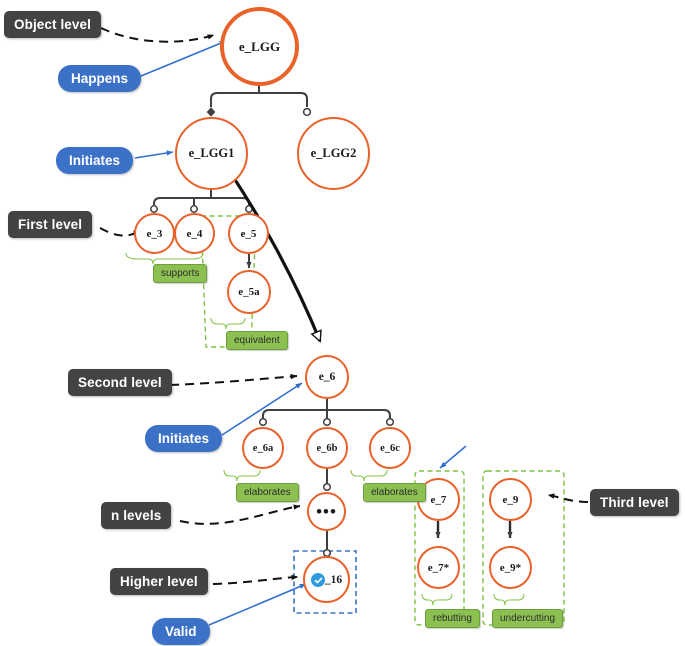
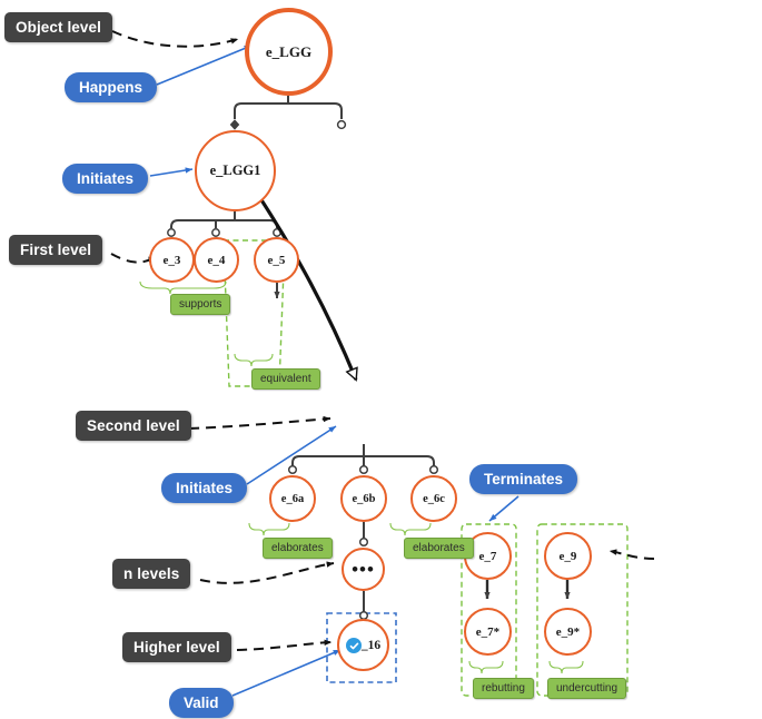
  e_LGG
  e_LGG1
- e_LGG2
  e_3
  e_4
  e_5
- e_5a
- e_6
  e_6a
  e_6b
  e_6c
  •••
  _16
  e_7
  e_7*
  e_9
  e_9*
  Object level
  First level
  Second level
  n levels
  Higher level
- Third level
  Happens
  Initiates
  Initiates
+ Terminates
  Valid
  supports
  equivalent
  elaborates
  elaborates
  rebutting
  undercutting
